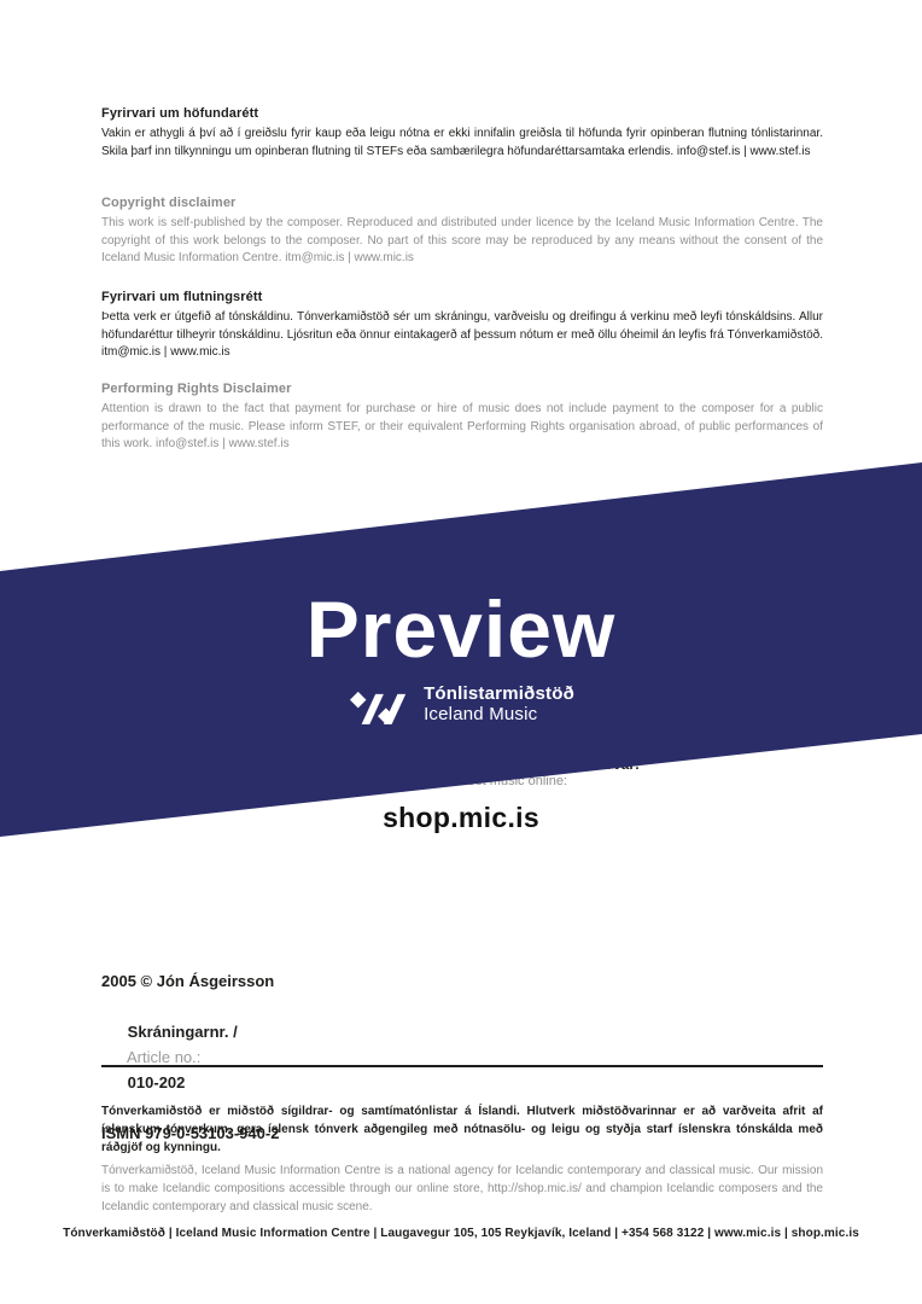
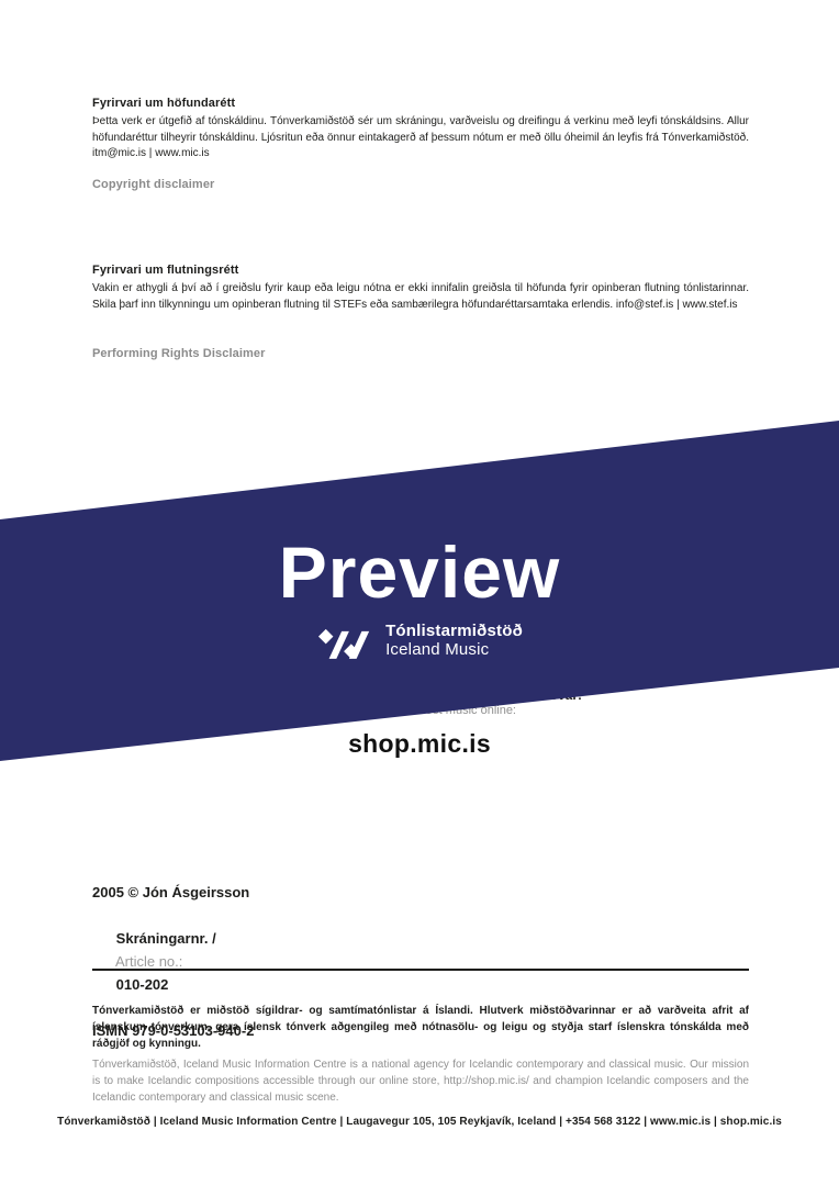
  Fyrirvari um höfundarétt
- Vakin er athygli á því að í greiðslu fyrir kaup eða leigu nótna er ekki innifalin greiðsla til höfunda fyrir opinberan flutning tónlistarinnar. Skila þarf inn tilkynningu um opinberan flutning til STEFs eða sambærilegra höfundaréttarsamtaka erlendis. info@stef.is | www.stef.is
+ Þetta verk er útgefið af tónskáldinu. Tónverkamiðstöð sér um skráningu, varðveislu og dreifingu á verkinu með leyfi tónskáldsins. Allur höfundaréttur tilheyrir tónskáldinu. Ljósritun eða önnur eintakagerð af þessum nótum er með öllu óheimil án leyfis frá Tónverkamiðstöð. itm@mic.is | www.mic.is
  Copyright disclaimer
- This work is self-published by the composer. Reproduced and distributed under licence by the Iceland Music Information Centre. The copyright of this work belongs to the composer. No part of this score may be reproduced by any means without the consent of the Iceland Music Information Centre. itm@mic.is | www.mic.is
  Fyrirvari um flutningsrétt
- Þetta verk er útgefið af tónskáldinu. Tónverkamiðstöð sér um skráningu, varðveislu og dreifingu á verkinu með leyfi tónskáldsins. Allur höfundaréttur tilheyrir tónskáldinu. Ljósritun eða önnur eintakagerð af þessum nótum er með öllu óheimil án leyfis frá Tónverkamiðstöð. itm@mic.is | www.mic.is
+ Vakin er athygli á því að í greiðslu fyrir kaup eða leigu nótna er ekki innifalin greiðsla til höfunda fyrir opinberan flutning tónlistarinnar. Skila þarf inn tilkynningu um opinberan flutning til STEFs eða sambærilegra höfundaréttarsamtaka erlendis. info@stef.is | www.stef.is
  Performing Rights Disclaimer
- Attention is drawn to the fact that payment for purchase or hire of music does not include payment to the composer for a public performance of the music. Please inform STEF, or their equivalent Performing Rights organisation abroad, of public performances of this work. info@stef.is | www.stef.is
  shop.mic.is
  Preview
  Tónlistarmiðstöð
  Iceland Music
  2005 © Jón Ásgeirsson
  Skráningarnr. / Article no.: 010-202
  ISMN 979-0-53103-940-2
  Tónverkamiðstöð er miðstöð sígildrar- og samtímatónlistar á Íslandi. Hlutverk miðstöðvarinnar er að varðveita afrit af íslenskum tónverkum, gera íslensk tónverk aðgengileg með nótnasölu- og leigu og styðja starf íslenskra tónskálda með ráðgjöf og kynningu.
  Tónverkamiðstöð, Iceland Music Information Centre is a national agency for Icelandic contemporary and classical music. Our mission is to make Icelandic compositions accessible through our online store, http://shop.mic.is/ and champion Icelandic composers and the Icelandic contemporary and classical music scene.
  Tónverkamiðstöð | Iceland Music Information Centre | Laugavegur 105, 105 Reykjavík, Iceland | +354 568 3122 | www.mic.is | shop.mic.is
